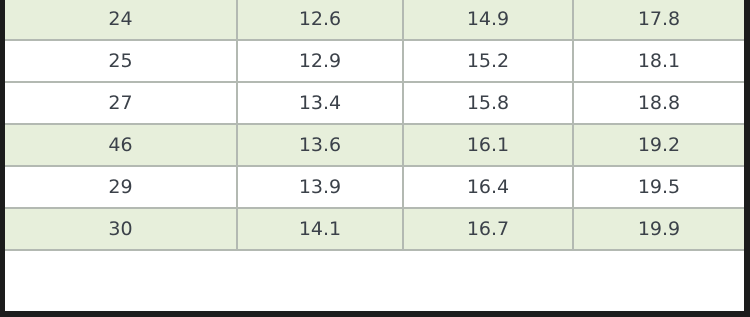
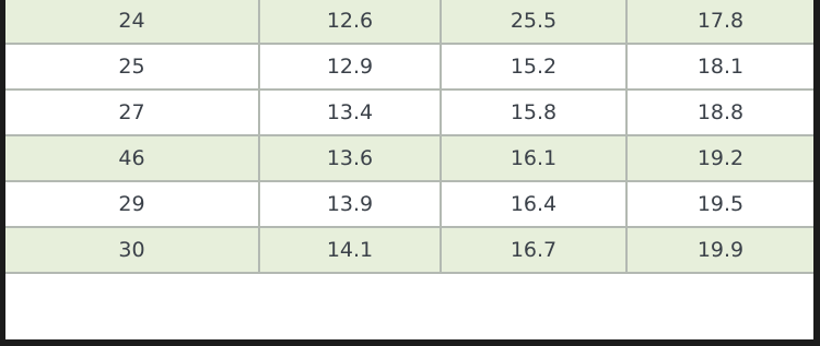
- 24	12.6	14.9	17.8
+ 24	12.6	25.5	17.8
  25	12.9	15.2	18.1
  27	13.4	15.8	18.8
  46	13.6	16.1	19.2
  29	13.9	16.4	19.5
  30	14.1	16.7	19.9
